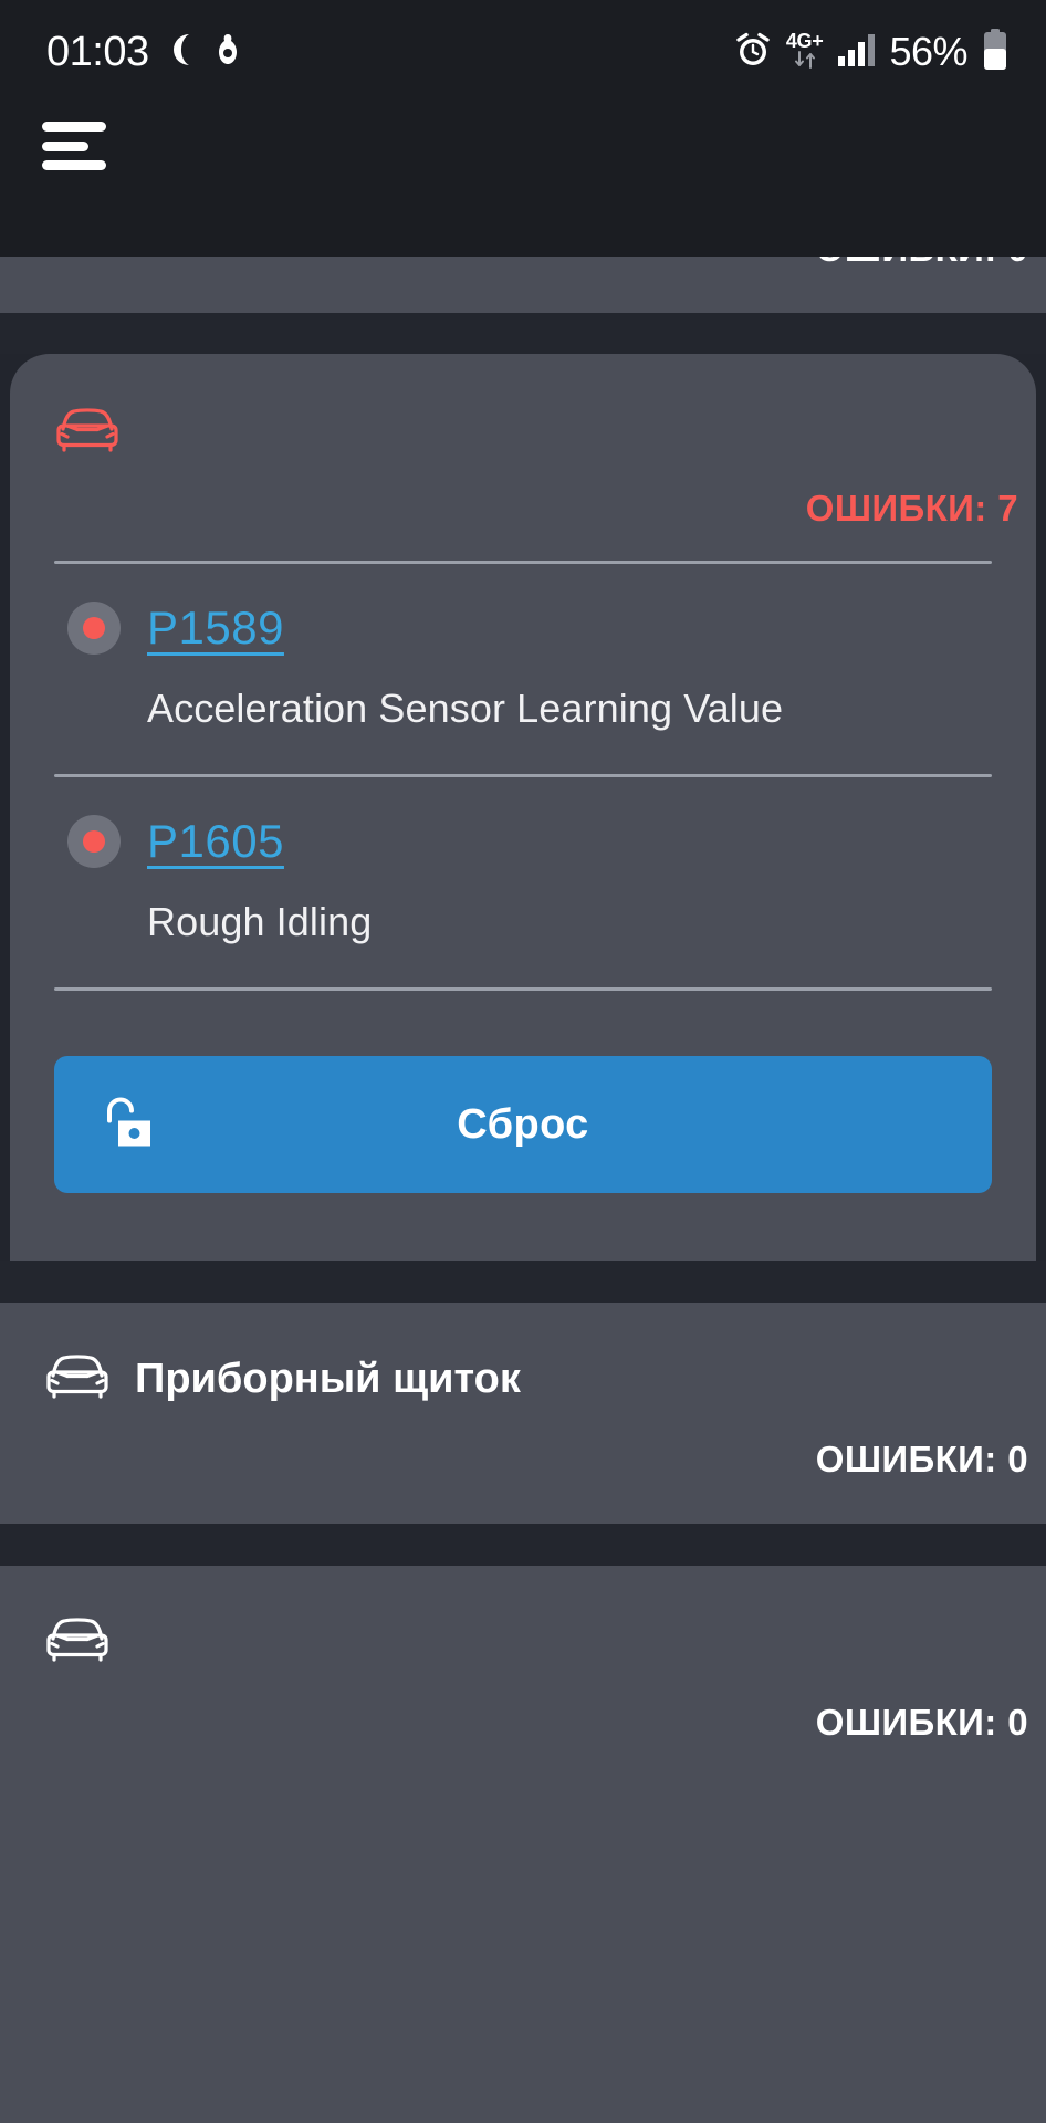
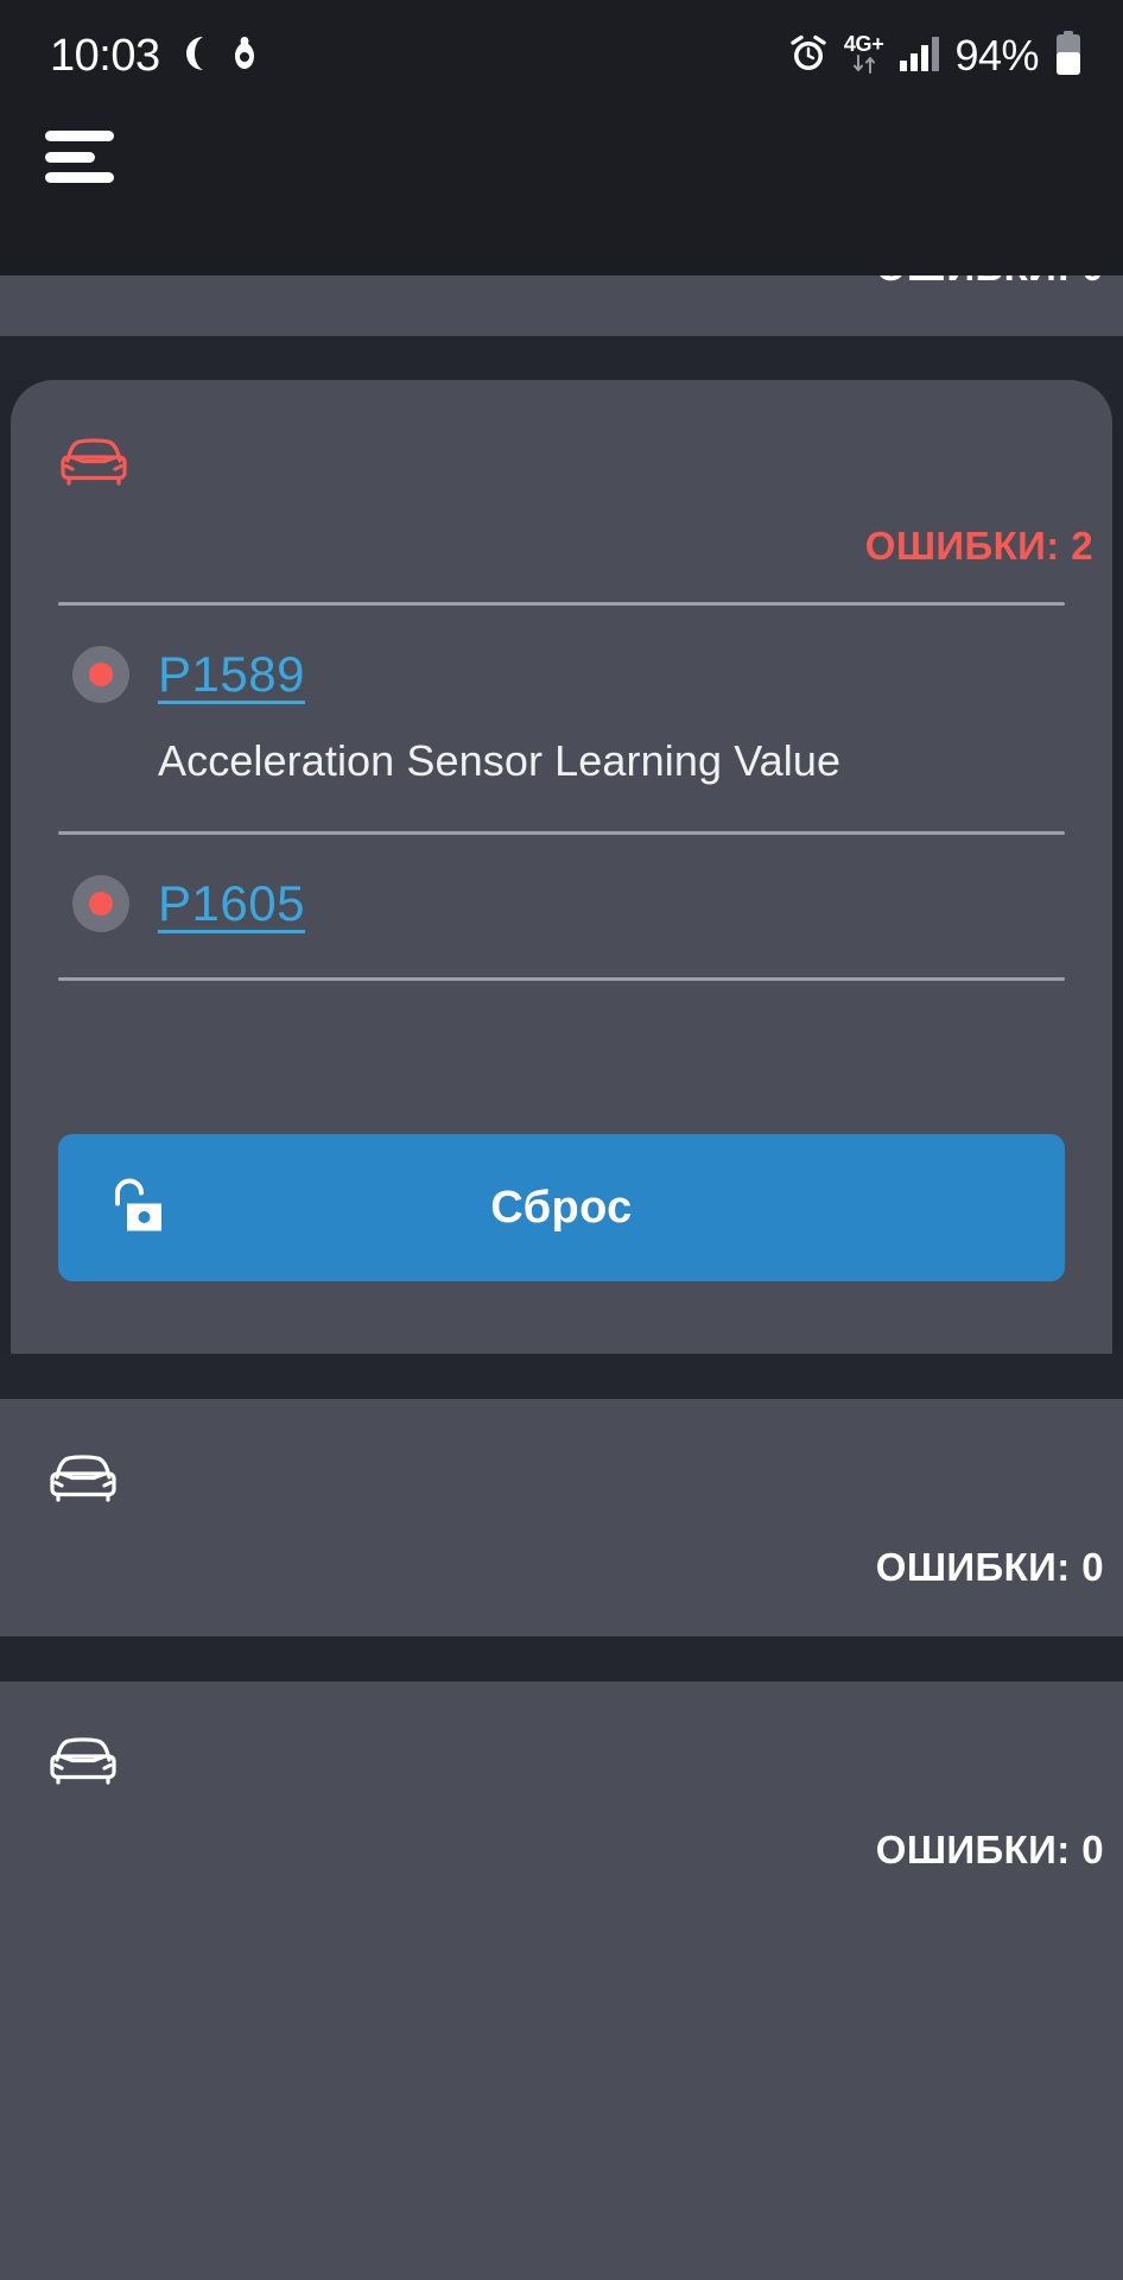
- ОШИБКИ: 7
+ ОШИБКИ: 2
  P1589
  Acceleration Sensor Learning Value
  P1605
- Rough Idling
  Сброс
- Приборный щиток
  ОШИБКИ: 0
  ОШИБКИ: 0
- 01:03
+ 10:03
  4G+
- 56%
+ 94%
